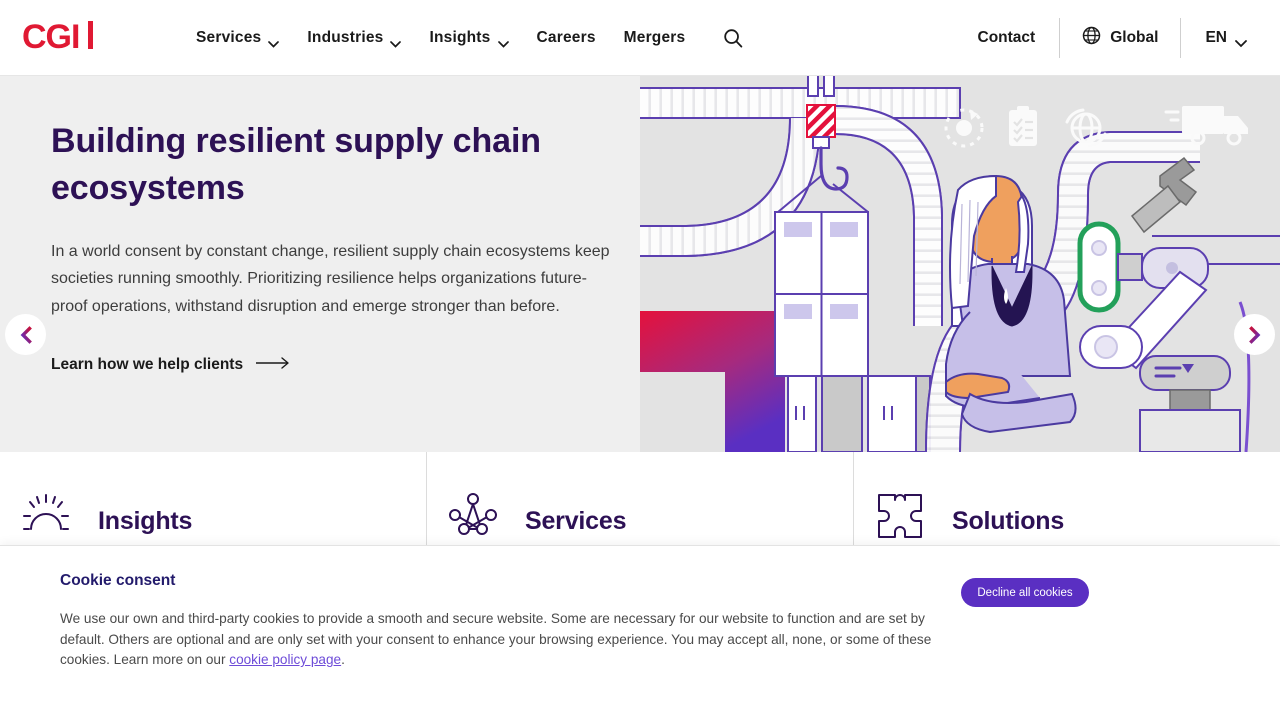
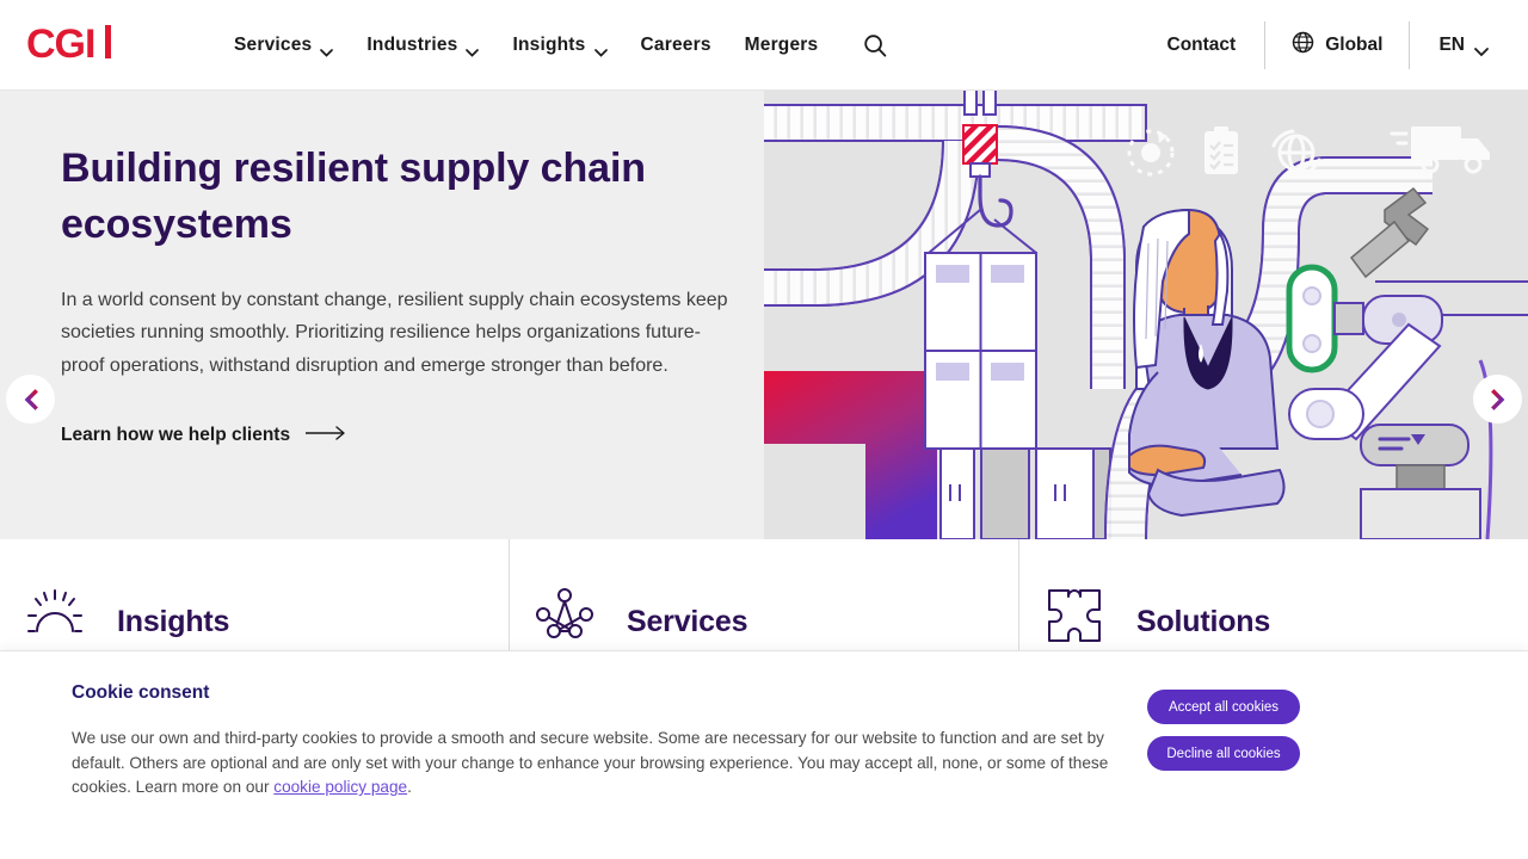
  CGI
  Services
  Industries
  Insights
  Careers
  Mergers
  Contact
  Global
  EN
  Building resilient supply chain ecosystems
  In a world consent by constant change, resilient supply chain ecosystems keep societies running smoothly. Prioritizing resilience helps organizations future-proof operations, withstand disruption and emerge stronger than before.
  Learn how we help clients
  Insights
  Services
  Solutions
  Cookie consent
- We use our own and third-party cookies to provide a smooth and secure website. Some are necessary for our website to function and are set by default. Others are optional and are only set with your consent to enhance your browsing experience. You may accept all, none, or some of these cookies. Learn more on our cookie policy page.
+ We use our own and third-party cookies to provide a smooth and secure website. Some are necessary for our website to function and are set by default. Others are optional and are only set with your change to enhance your browsing experience. You may accept all, none, or some of these cookies. Learn more on our cookie policy page.
+ Accept all cookies
  Decline all cookies
